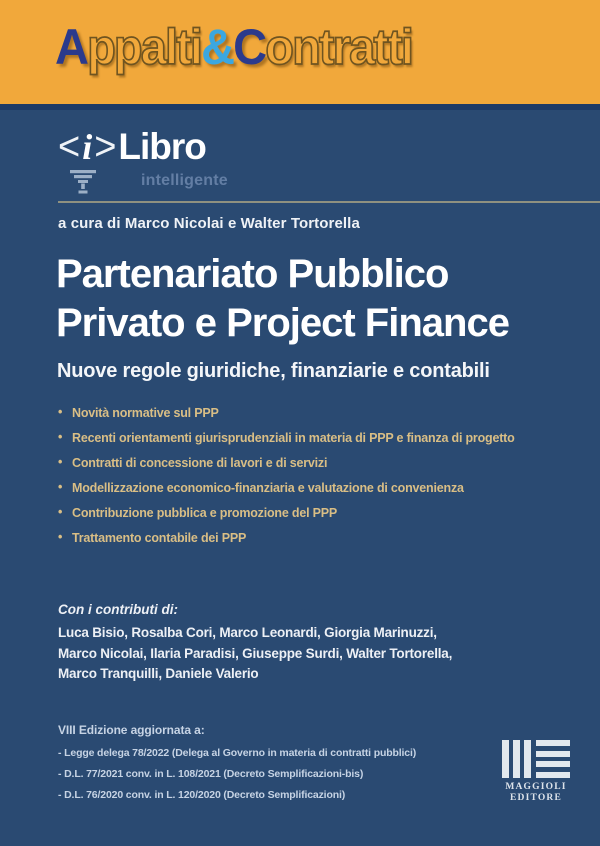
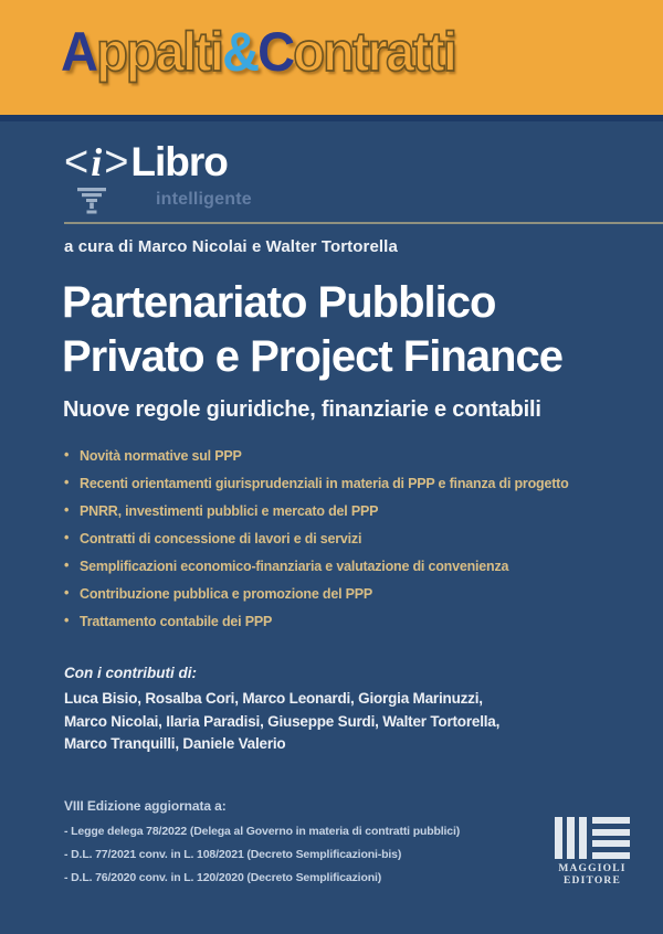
  Appalti&Contratti
  <i>Libro
  intelligente
  a cura di Marco Nicolai e Walter Tortorella
  Partenariato Pubblico
  Privato e Project Finance
  Nuove regole giuridiche, finanziarie e contabili
  Novità normative sul PPP
  Recenti orientamenti giurisprudenziali in materia di PPP e finanza di progetto
+ PNRR, investimenti pubblici e mercato del PPP
  Contratti di concessione di lavori e di servizi
- Modellizzazione economico-finanziaria e valutazione di convenienza
+ Semplificazioni economico-finanziaria e valutazione di convenienza
  Contribuzione pubblica e promozione del PPP
  Trattamento contabile dei PPP
  Con i contributi di:
  Luca Bisio, Rosalba Cori, Marco Leonardi, Giorgia Marinuzzi,
  Marco Nicolai, Ilaria Paradisi, Giuseppe Surdi, Walter Tortorella,
  Marco Tranquilli, Daniele Valerio
  VIII Edizione aggiornata a:
  - Legge delega 78/2022 (Delega al Governo in materia di contratti pubblici)
  - D.L. 77/2021 conv. in L. 108/2021 (Decreto Semplificazioni-bis)
  - D.L. 76/2020 conv. in L. 120/2020 (Decreto Semplificazioni)
  MAGGIOLI
  EDITORE
